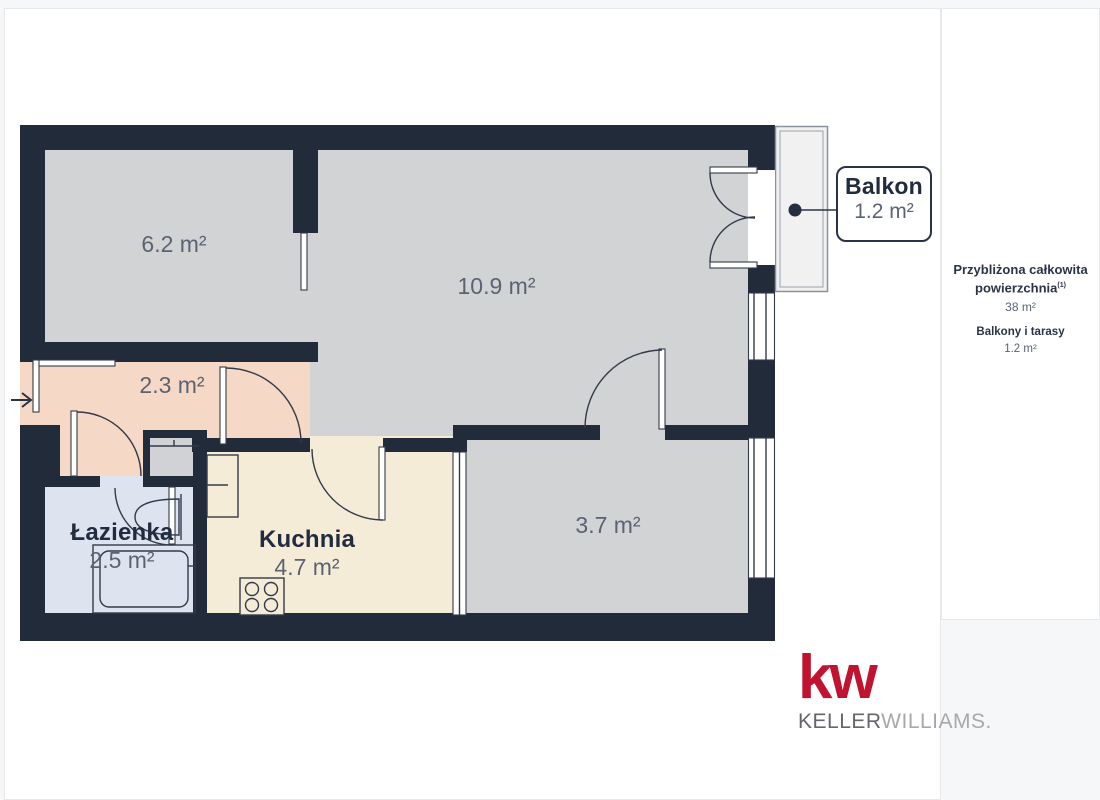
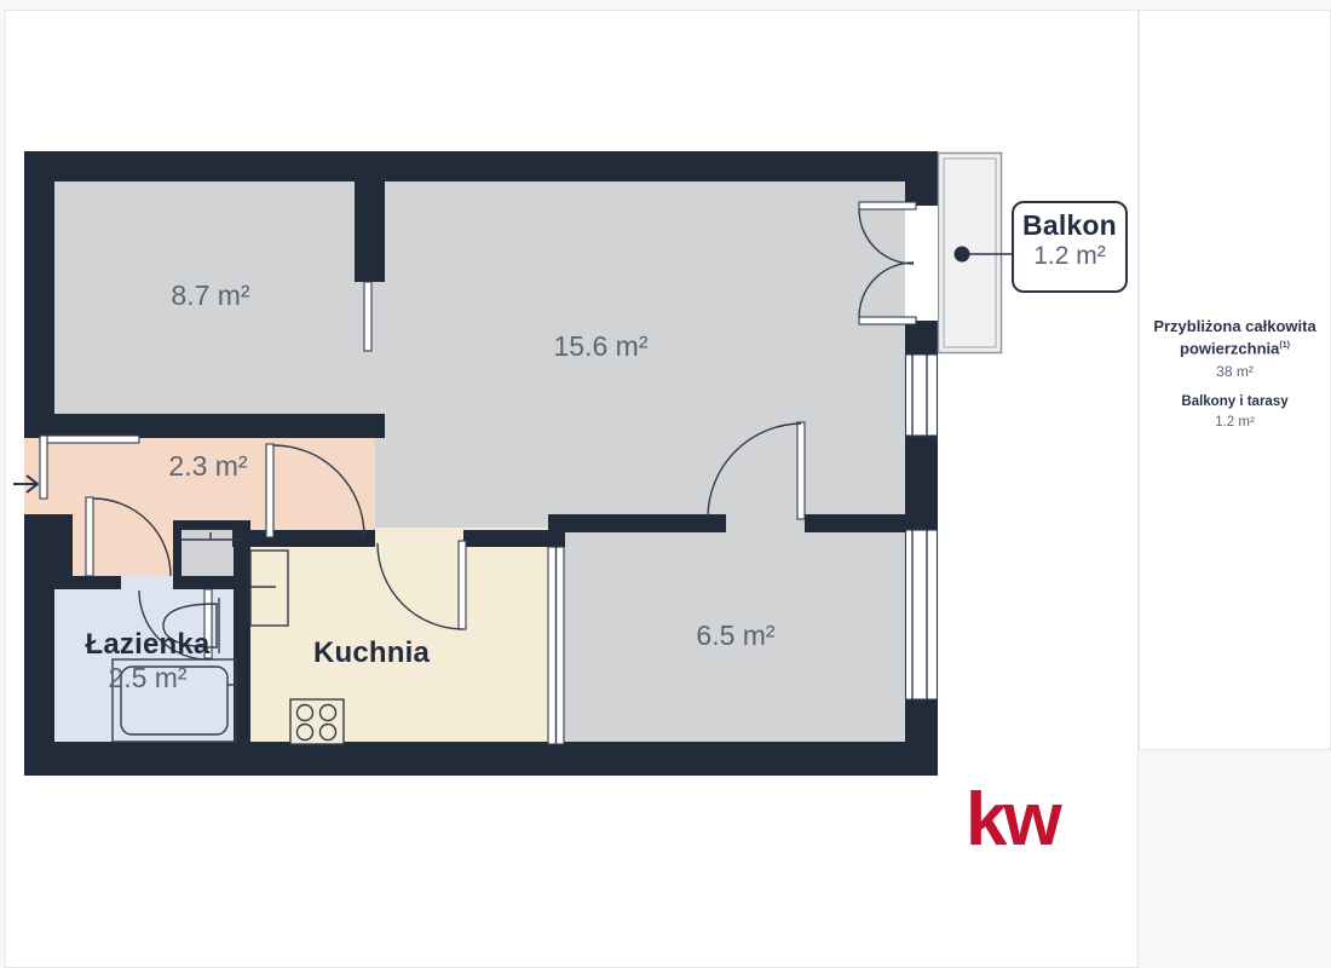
- 6.2 m²
+ 8.7 m²
- 10.9 m²
+ 15.6 m²
  2.3 m²
  Łazienka
  2.5 m²
  Kuchnia
- 4.7 m²
- 3.7 m²
+ 6.5 m²
  Balkon
  1.2 m²
  Przybliżona całkowita
  powierzchnia
  38 m²
  Balkony i tarasy
  1.2 m²
  kw
- KELLERWILLIAMS.
